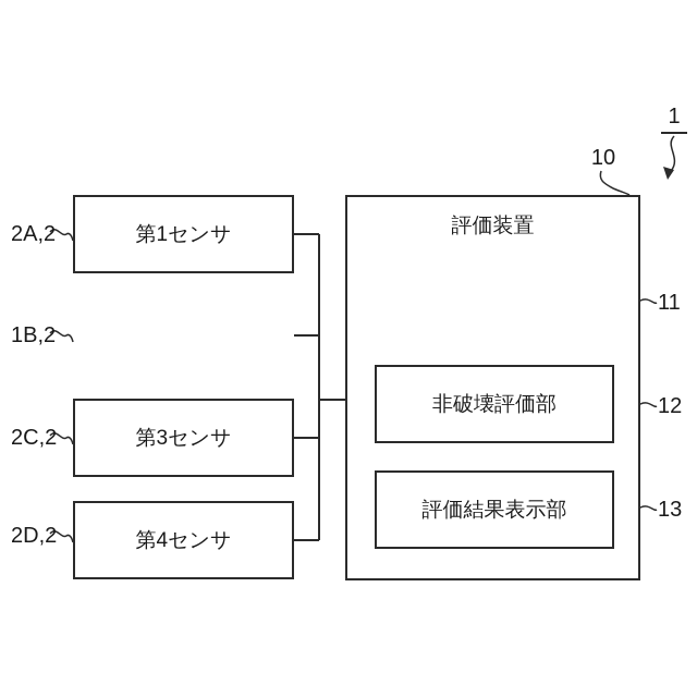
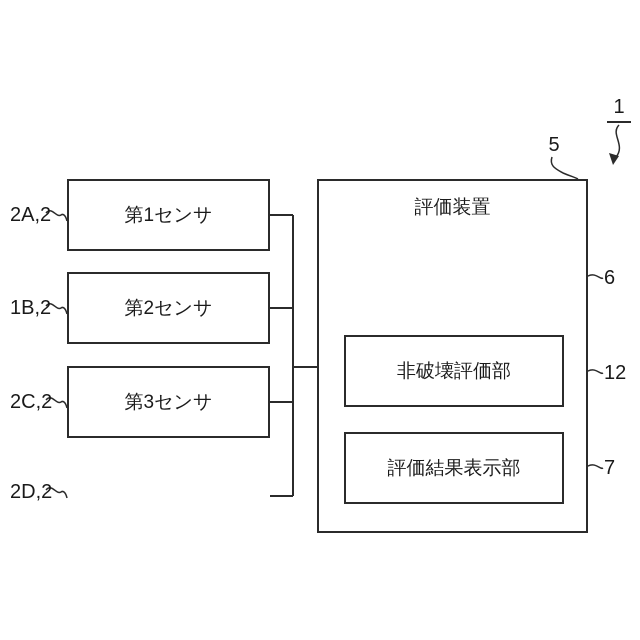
  第1センサ
+ 第2センサ
  第3センサ
- 第4センサ
  2A,2
  1B,2
  2C,2
  2D,2
  評価装置
  非破壊評価部
  評価結果表示部
- 10
+ 5
- 11
+ 6
  12
- 13
+ 7
  1
